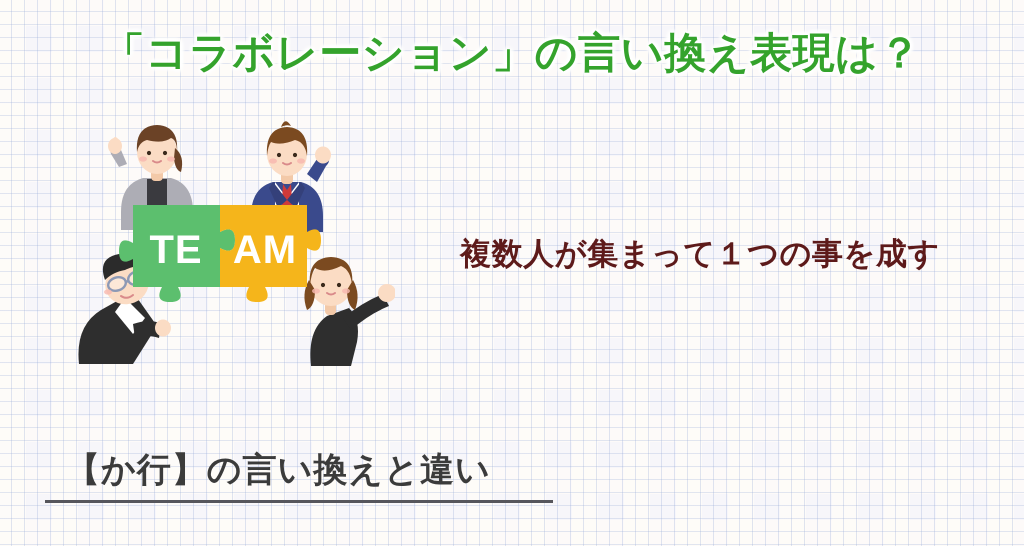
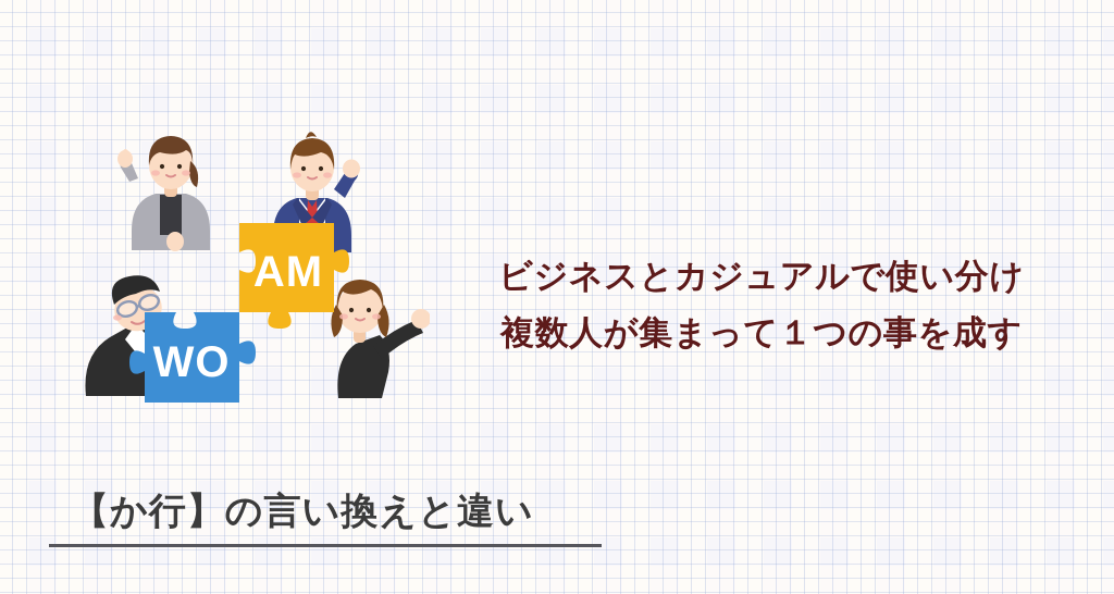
- 「コラボレーション」の言い換え表現は？
- TE
  AM
+ WO
+ ビジネスとカジュアルで使い分け
  複数人が集まって１つの事を成す
  【か行】の言い換えと違い
